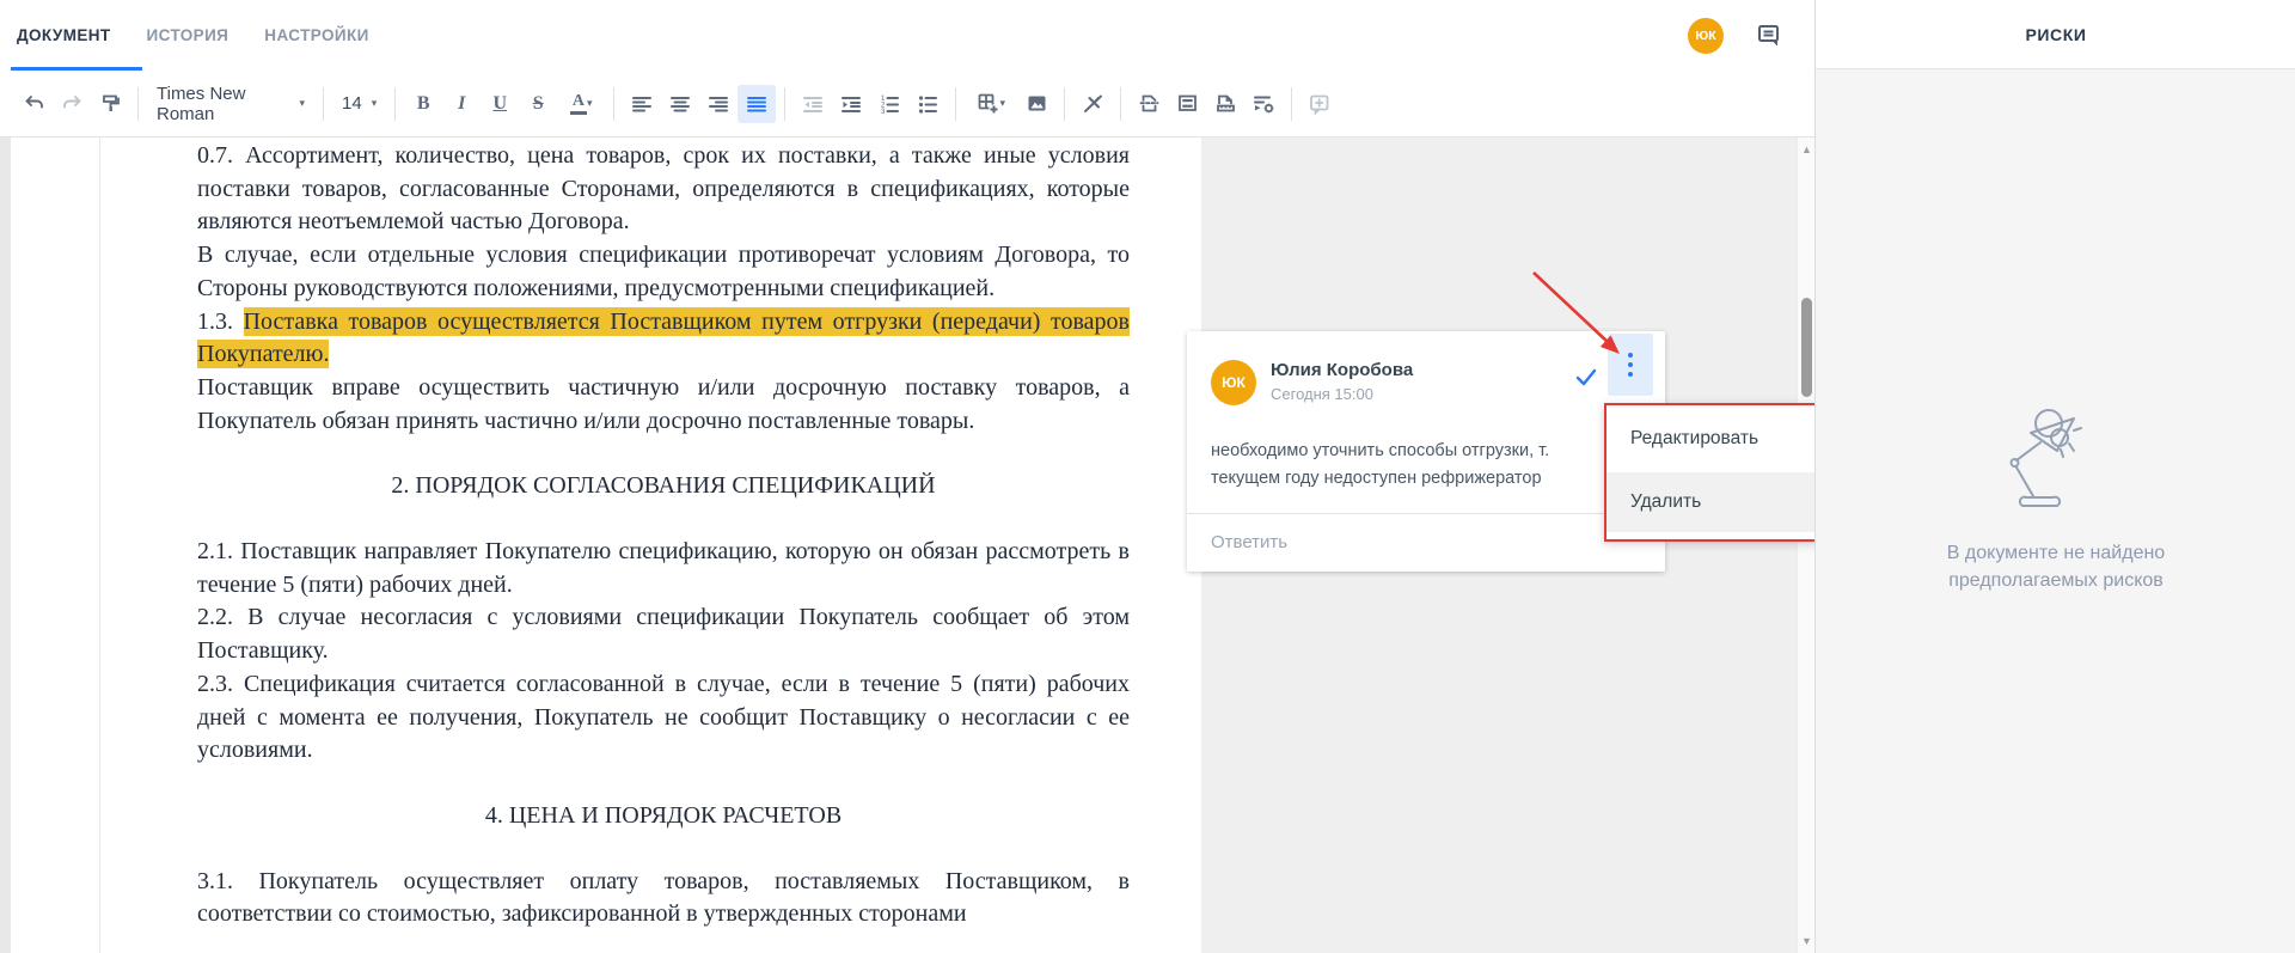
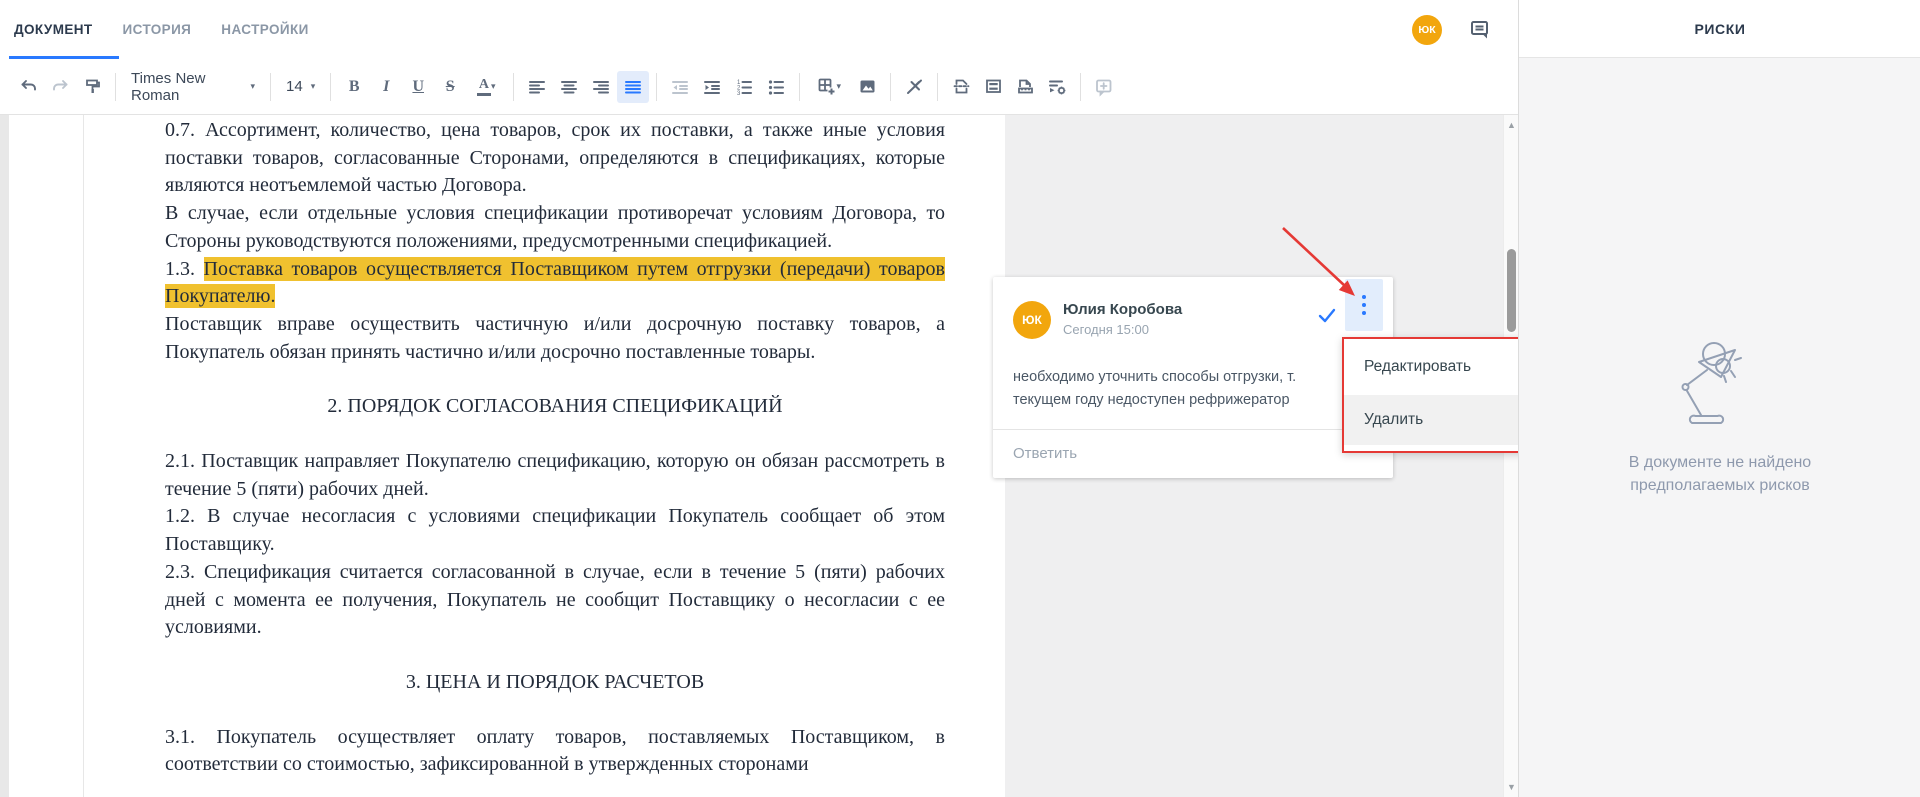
  ДОКУМЕНТ
  ИСТОРИЯ
  НАСТРОЙКИ
  ЮК
  Times New Roman
  ▾
  14
  ▾
  B
  I
  U
  S
  A
  ▾
  ▾
  0.7. Ассортимент, количество, цена товаров, срок их поставки, а также иные условия поставки товаров, согласованные Сторонами, определяются в спецификациях, которые являются неотъемлемой частью Договора.
  В случае, если отдельные условия спецификации противоречат условиям Договора, то Стороны руководствуются положениями, предусмотренными спецификацией.
  1.3. Поставка товаров осуществляется Поставщиком путем отгрузки (передачи) товаров Покупателю.
  Поставщик вправе осуществить частичную и/или досрочную поставку товаров, а Покупатель обязан принять частично и/или досрочно поставленные товары.
  2. ПОРЯДОК СОГЛАСОВАНИЯ СПЕЦИФИКАЦИЙ
  2.1. Поставщик направляет Покупателю спецификацию, которую он обязан рассмотреть в течение 5 (пяти) рабочих дней.
- 2.2. В случае несогласия с условиями спецификации Покупатель сообщает об этом Поставщику.
+ 1.2. В случае несогласия с условиями спецификации Покупатель сообщает об этом Поставщику.
  2.3. Спецификация считается согласованной в случае, если в течение 5 (пяти) рабочих дней с момента ее получения, Покупатель не сообщит Поставщику о несогласии с ее условиями.
- 4. ЦЕНА И ПОРЯДОК РАСЧЕТОВ
+ 3. ЦЕНА И ПОРЯДОК РАСЧЕТОВ
  3.1. Покупатель осуществляет оплату товаров, поставляемых Поставщиком, в соответствии со стоимостью, зафиксированной в утвержденных сторонами
  ЮК
  Юлия Коробова
  Сегодня 15:00
  необходимо уточнить способы отгрузки, т.
  текущем году недоступен рефрижератор
  Ответить
  Редактировать
  Удалить
  ▲
  ▼
  РИСКИ
  В документе не найдено
  предполагаемых рисков
